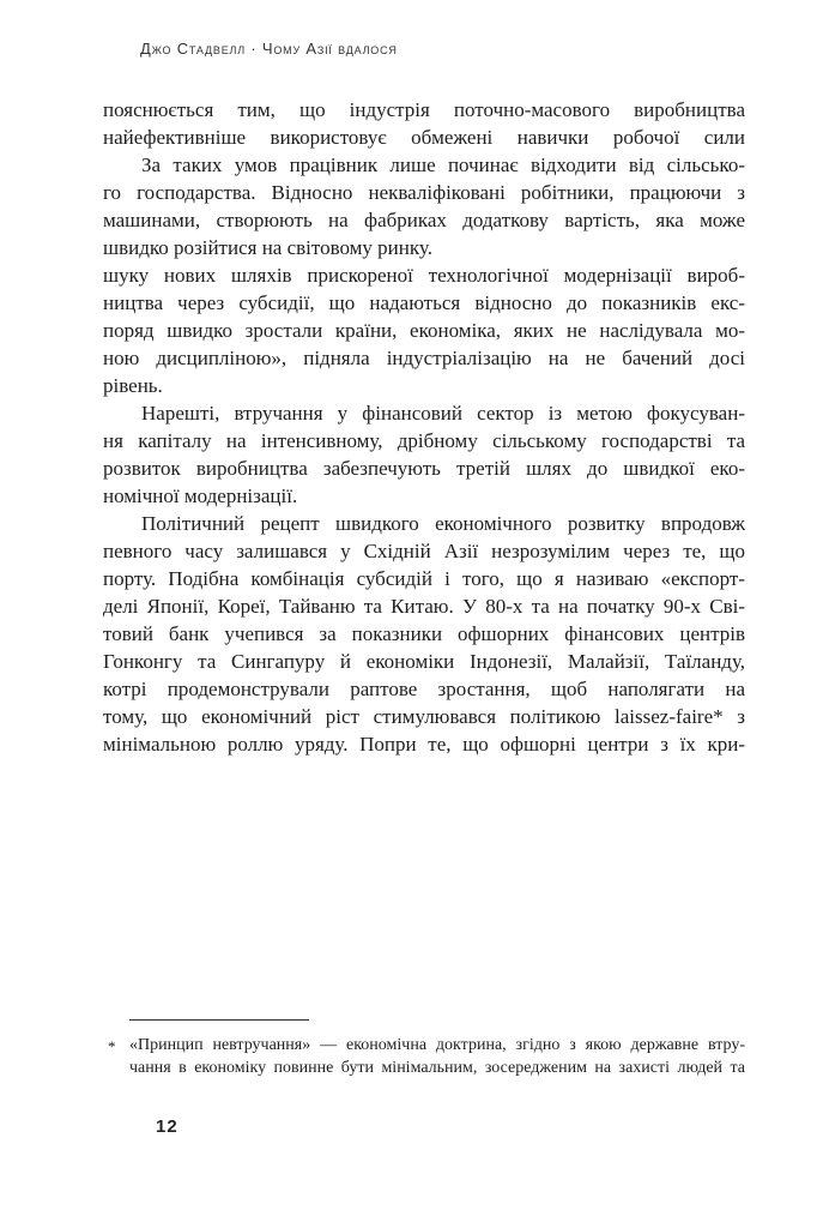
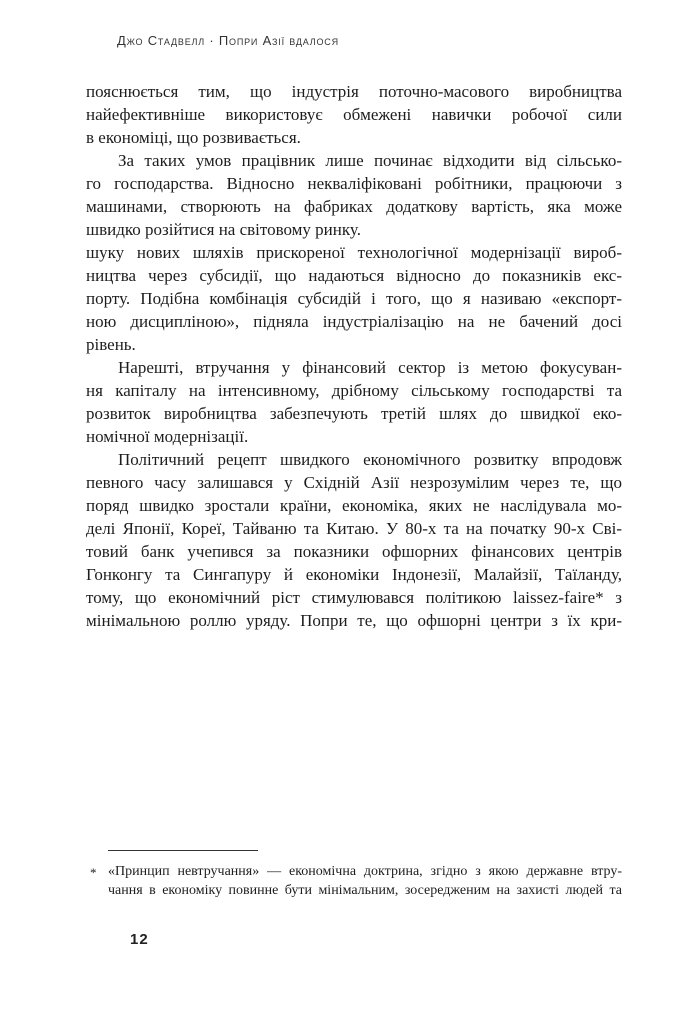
- Джо Стадвелл · Чому Азії вдалося
+ Джо Стадвелл · Попри Азії вдалося
  пояснюється тим, що індустрія поточно-масового виробництва
  найефективніше використовує обмежені навички робочої сили
+ в економіці, що розвивається.
  За таких умов працівник лише починає відходити від сільсько-
  го господарства. Відносно некваліфіковані робітники, працюючи з
  машинами, створюють на фабриках додаткову вартість, яка може
  швидко розійтися на світовому ринку.
  шуку нових шляхів прискореної технологічної модернізації вироб-
  ництва через субсидії, що надаються відносно до показників екс-
- поряд швидко зростали країни, економіка, яких не наслідувала мо-
+ порту. Подібна комбінація субсидій і того, що я називаю «експорт-
  ною дисципліною», підняла індустріалізацію на не бачений досі
  рівень.
  Нарешті, втручання у фінансовий сектор із метою фокусуван-
  ня капіталу на інтенсивному, дрібному сільському господарстві та
  розвиток виробництва забезпечують третій шлях до швидкої еко-
  номічної модернізації.
  Політичний рецепт швидкого економічного розвитку впродовж
  певного часу залишався у Східній Азії незрозумілим через те, що
- порту. Подібна комбінація субсидій і того, що я називаю «експорт-
+ поряд швидко зростали країни, економіка, яких не наслідувала мо-
  делі Японії, Кореї, Тайваню та Китаю. У 80-х та на початку 90-х Сві-
  товий банк учепився за показники офшорних фінансових центрів
  Гонконгу та Сингапуру й економіки Індонезії, Малайзії, Таїланду,
- котрі продемонстрували раптове зростання, щоб наполягати на
  тому, що економічний ріст стимулювався політикою laissez-faire* з
  мінімальною роллю уряду. Попри те, що офшорні центри з їх кри-
  *
  «Принцип невтручання» — економічна доктрина, згідно з якою державне втру-
  чання в економіку повинне бути мінімальним, зосередженим на захисті людей та
  12
